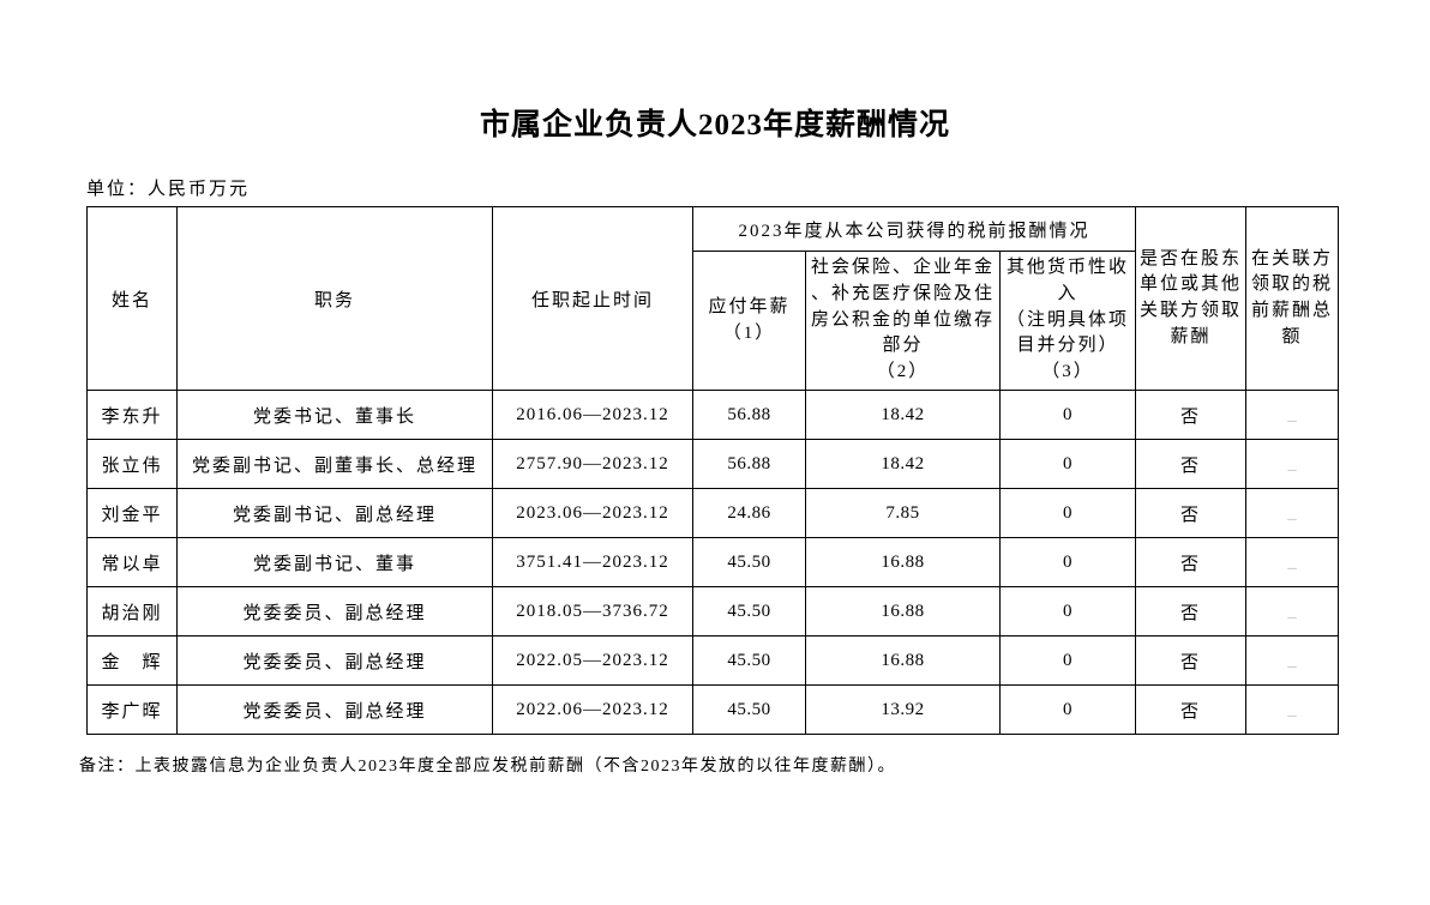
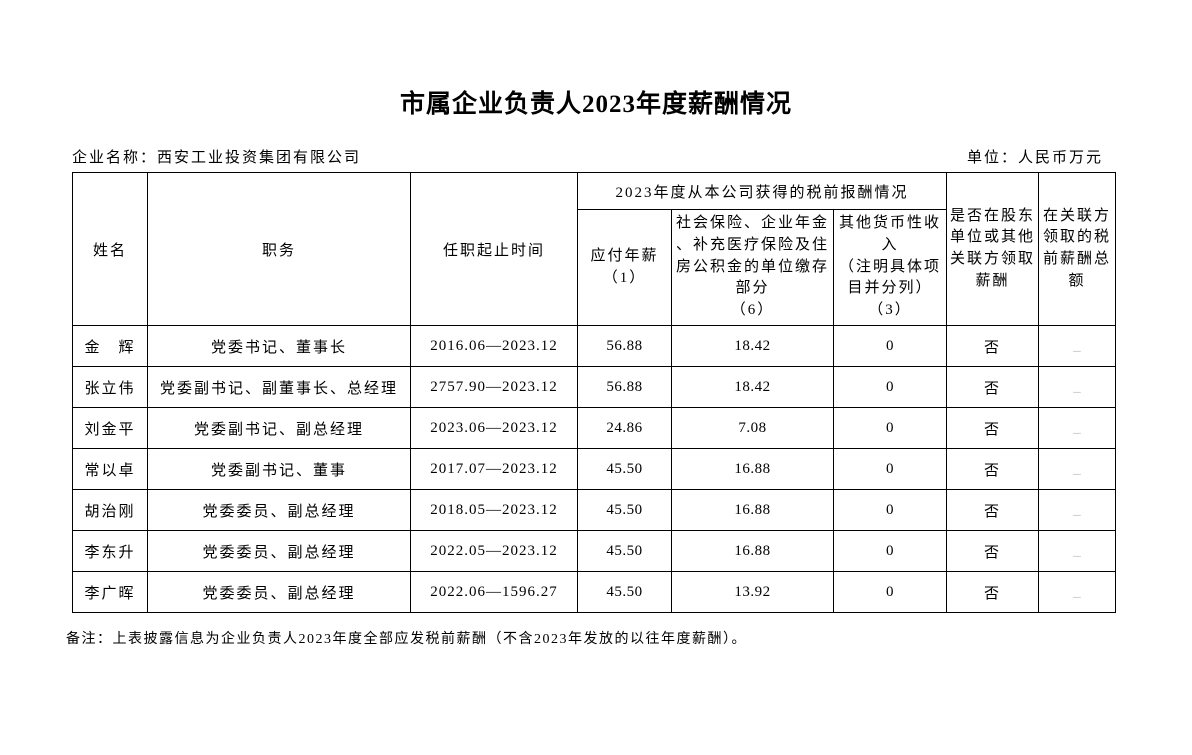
  市属企业负责人2023年度薪酬情况
+ 企业名称：西安工业投资集团有限公司
  单位：人民币万元
  姓名	职务	任职起止时间	2023年度从本公司获得的税前报酬情况	是否在股东 单位或其他 关联方领取 薪酬	在关联方 领取的税 前薪酬总 额
- 应付年薪 （1）	社会保险、企业年金 、补充医疗保险及住 房公积金的单位缴存 部分 （2）	其他货币性收 入 （注明具体项 目并分列） （3）
+ 应付年薪 （1）	社会保险、企业年金 、补充医疗保险及住 房公积金的单位缴存 部分 （6）	其他货币性收 入 （注明具体项 目并分列） （3）
- 李东升	党委书记、董事长	2016.06—2023.12	56.88	18.42	0	否	_
+ 金 辉	党委书记、董事长	2016.06—2023.12	56.88	18.42	0	否	_
  张立伟	党委副书记、副董事长、总经理	2757.90—2023.12	56.88	18.42	0	否	_
- 刘金平	党委副书记、副总经理	2023.06—2023.12	24.86	7.85	0	否	_
+ 刘金平	党委副书记、副总经理	2023.06—2023.12	24.86	7.08	0	否	_
- 常以卓	党委副书记、董事	3751.41—2023.12	45.50	16.88	0	否	_
+ 常以卓	党委副书记、董事	2017.07—2023.12	45.50	16.88	0	否	_
- 胡治刚	党委委员、副总经理	2018.05—3736.72	45.50	16.88	0	否	_
+ 胡治刚	党委委员、副总经理	2018.05—2023.12	45.50	16.88	0	否	_
- 金 辉	党委委员、副总经理	2022.05—2023.12	45.50	16.88	0	否	_
+ 李东升	党委委员、副总经理	2022.05—2023.12	45.50	16.88	0	否	_
- 李广晖	党委委员、副总经理	2022.06—2023.12	45.50	13.92	0	否	_
+ 李广晖	党委委员、副总经理	2022.06—1596.27	45.50	13.92	0	否	_
  备注：上表披露信息为企业负责人2023年度全部应发税前薪酬（不含2023年发放的以往年度薪酬）。
